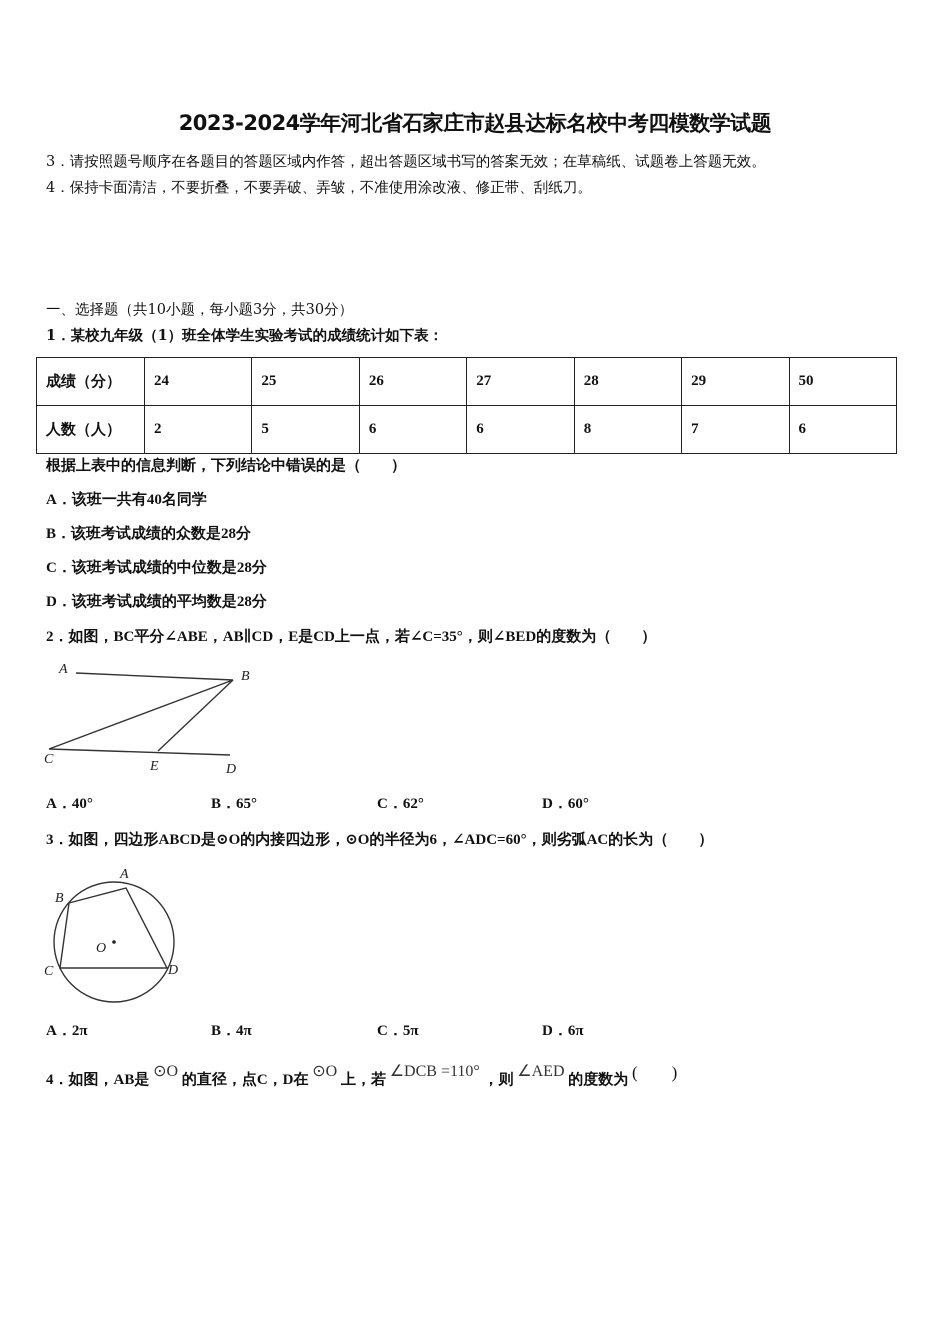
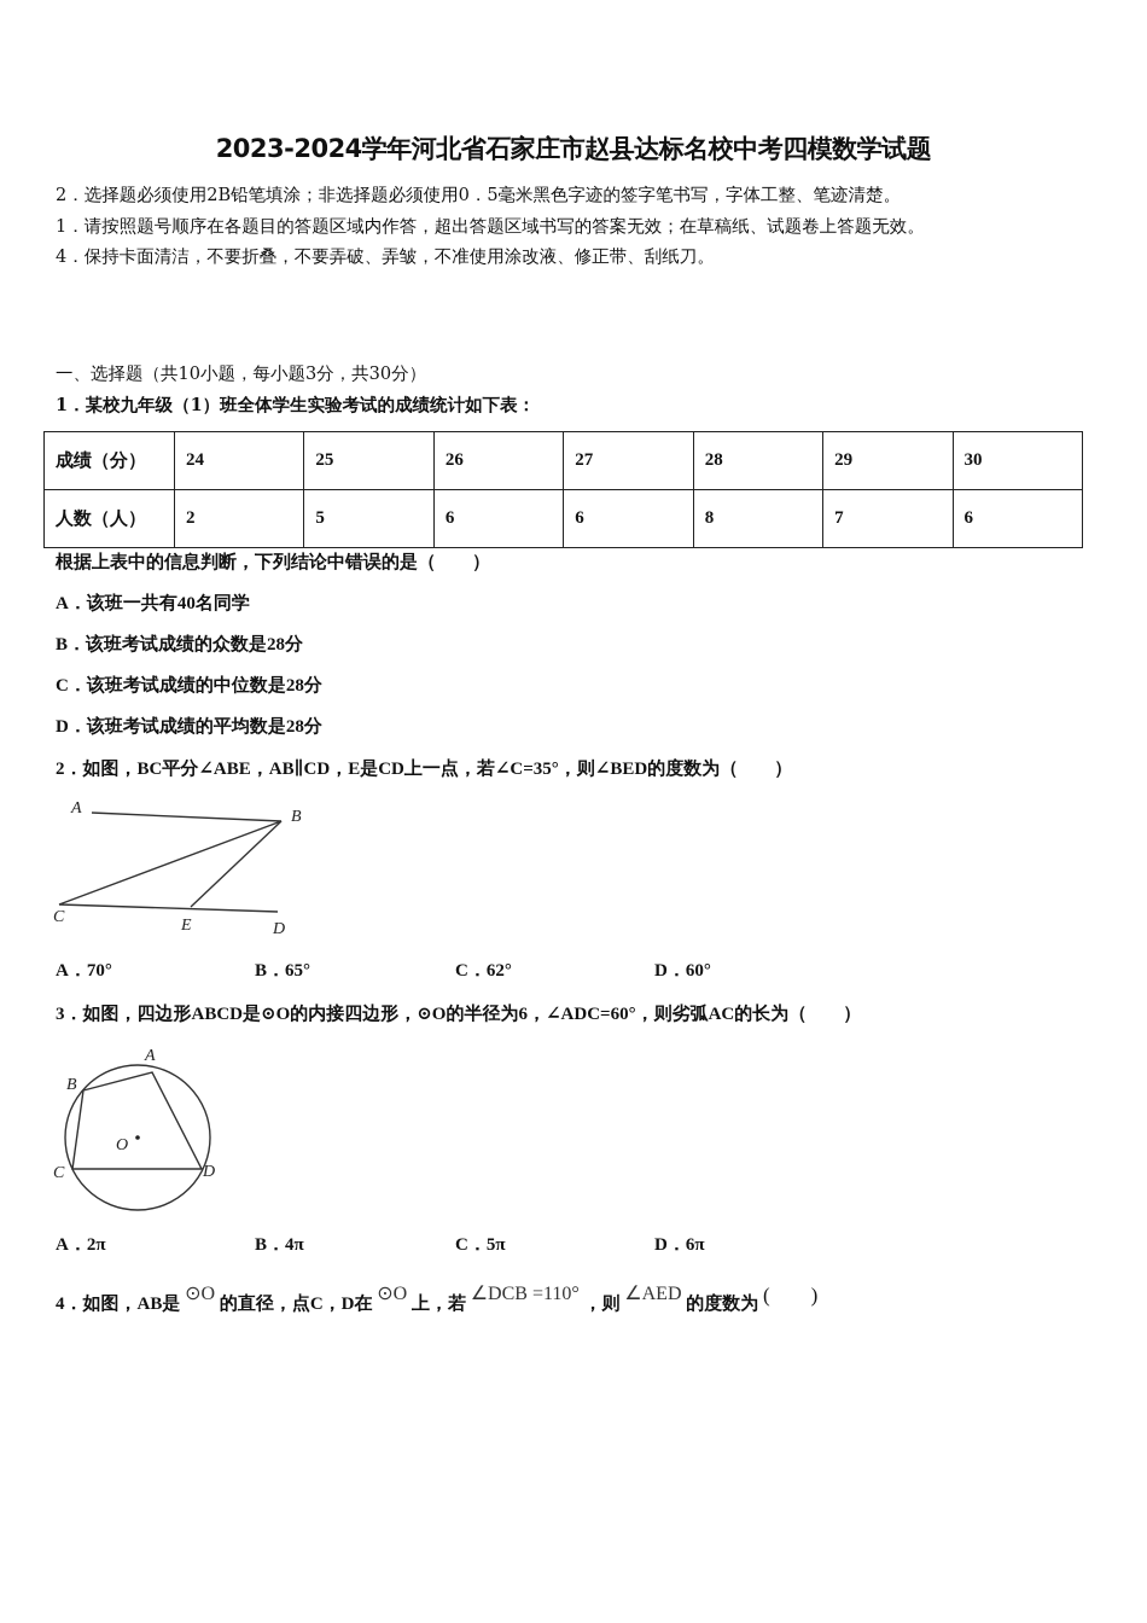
  2023-2024学年河北省石家庄市赵县达标名校中考四模数学试题
+ 2．选择题必须使用2B铅笔填涂；非选择题必须使用0．5毫米黑色字迹的签字笔书写，字体工整、笔迹清楚。
- 3．请按照题号顺序在各题目的答题区域内作答，超出答题区域书写的答案无效；在草稿纸、试题卷上答题无效。
+ 1．请按照题号顺序在各题目的答题区域内作答，超出答题区域书写的答案无效；在草稿纸、试题卷上答题无效。
  4．保持卡面清洁，不要折叠，不要弄破、弄皱，不准使用涂改液、修正带、刮纸刀。
  一、选择题（共10小题，每小题3分，共30分）
  1．某校九年级（1）班全体学生实验考试的成绩统计如下表：
- 成绩（分）	24	25	26	27	28	29	50
+ 成绩（分）	24	25	26	27	28	29	30
  人数（人）	2	5	6	6	8	7	6
  根据上表中的信息判断，下列结论中错误的是（ ）
  A．该班一共有40名同学
  B．该班考试成绩的众数是28分
  C．该班考试成绩的中位数是28分
  D．该班考试成绩的平均数是28分
  2．如图，BC平分∠ABE，AB∥CD，E是CD上一点，若∠C=35°，则∠BED的度数为（ ）
  A
  B
  C
  E
  D
- A．40°
+ A．70°
  B．65°
  C．62°
  D．60°
  3．如图，四边形ABCD是⊙O的内接四边形，⊙O的半径为6，∠ADC=60°，则劣弧AC的长为（ ）
  A
  B
  C
  D
  O
  A．2π
  B．4π
  C．5π
  D．6π
  4．如图，AB是 ⊙O 的直径，点C，D在 ⊙O 上，若 ∠DCB =110° ，则 ∠AED 的度数为 ( )
